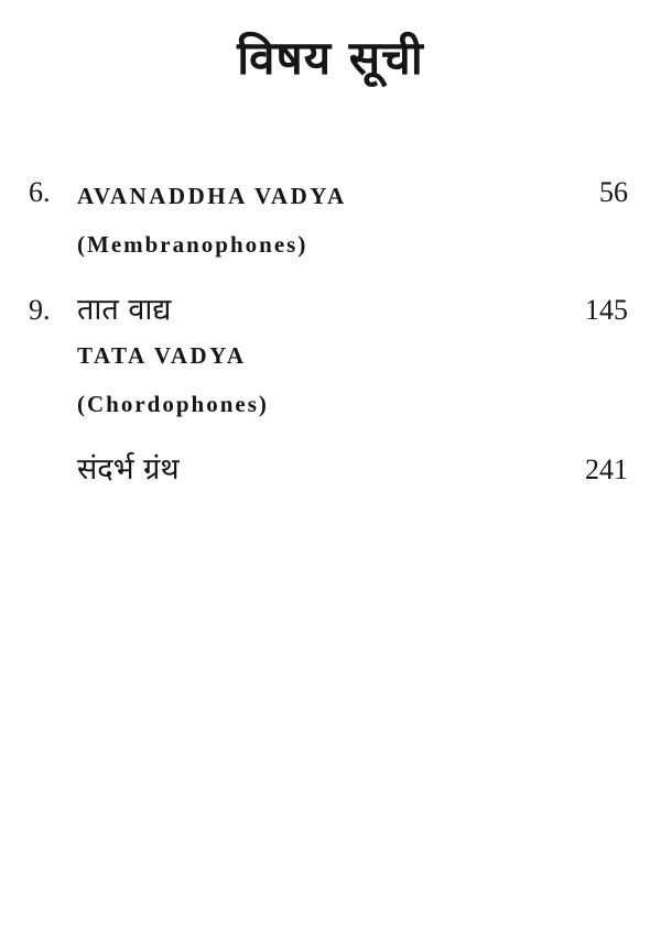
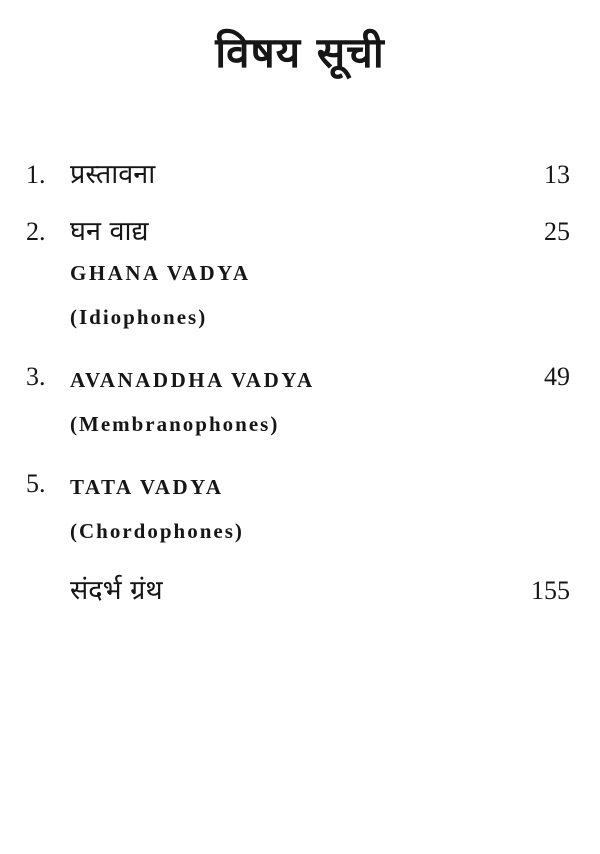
  विषय सूची
+ 1.
+ प्रस्तावना
+ 13
+ 2.
+ घन वाद्य
+ GHANA VADYA
+ (Idiophones)
+ 25
- 6.
+ 3.
  AVANADDHA VADYA
  (Membranophones)
- 56
+ 49
- 9.
+ 5.
- तात वाद्य
  TATA VADYA
  (Chordophones)
- 145
  संदर्भ ग्रंथ
- 241
+ 155
